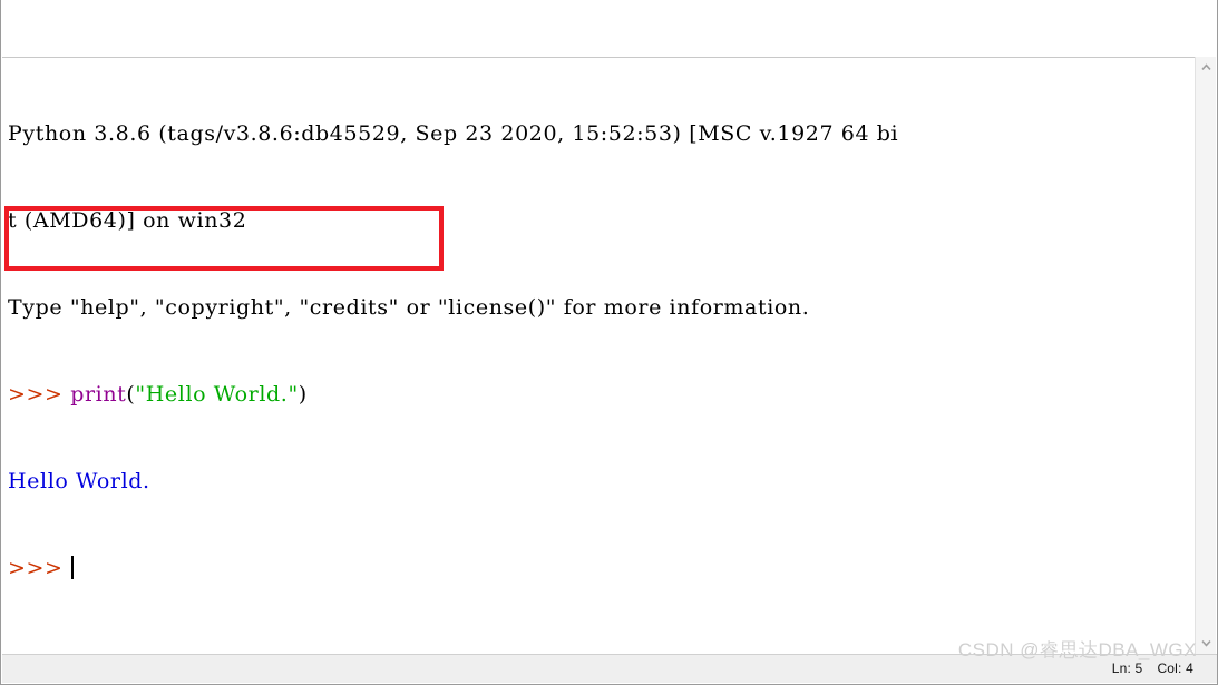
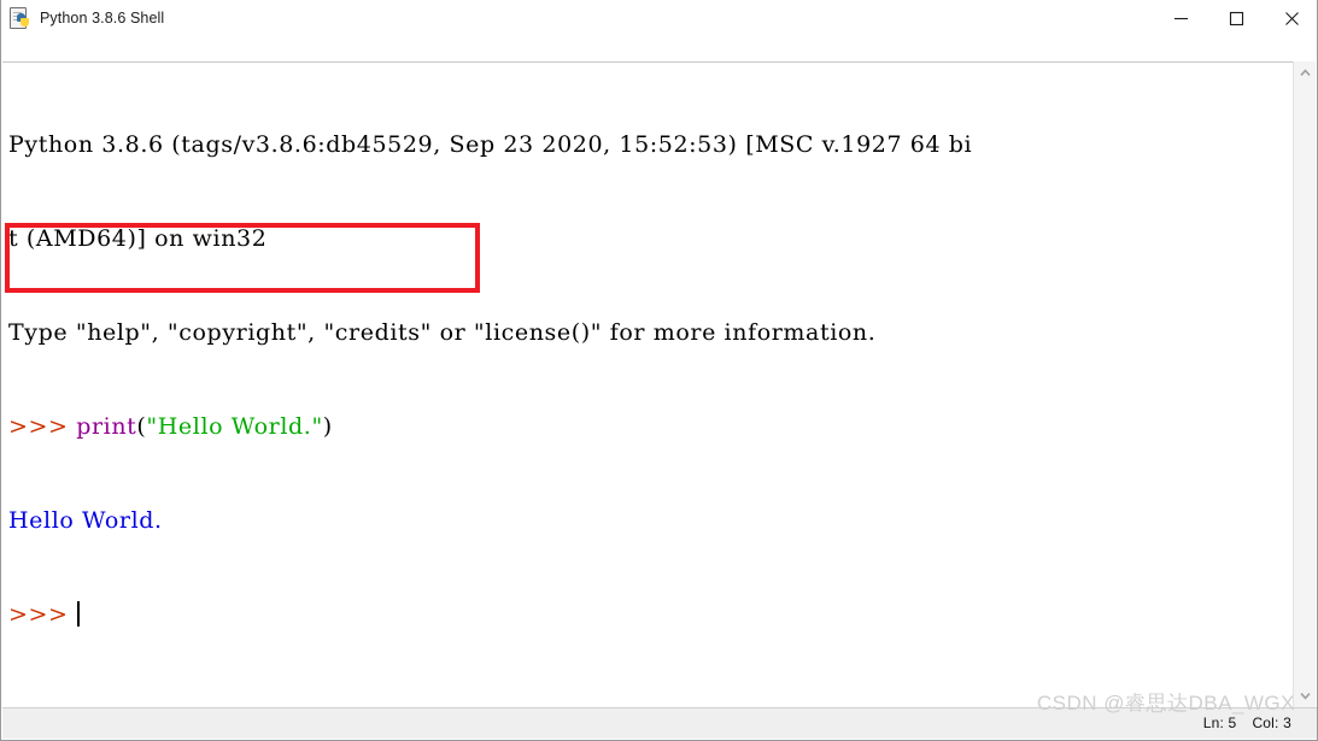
+ Python 3.8.6 Shell
  Python 3.8.6 (tags/v3.8.6:db45529, Sep 23 2020, 15:52:53) [MSC v.1927 64 bi
  t (AMD64)] on win32
  Type "help", "copyright", "credits" or "license()" for more information.
  >>> print("Hello World.")
  Hello World.
  >>>
- Ln: 5 Col: 4
+ Ln: 5 Col: 3
  CSDN @睿思达DBA_WGX
